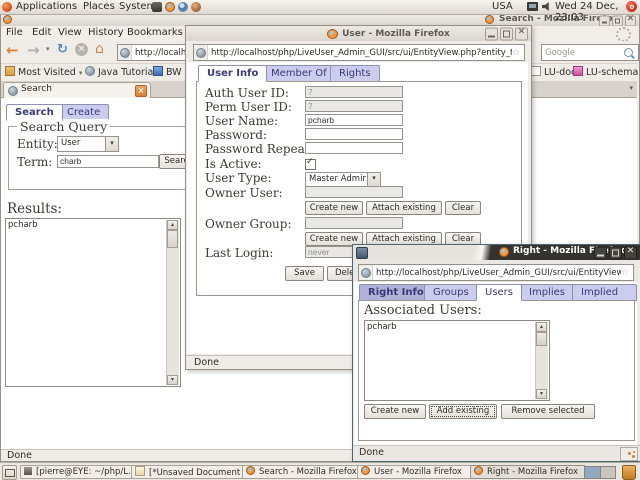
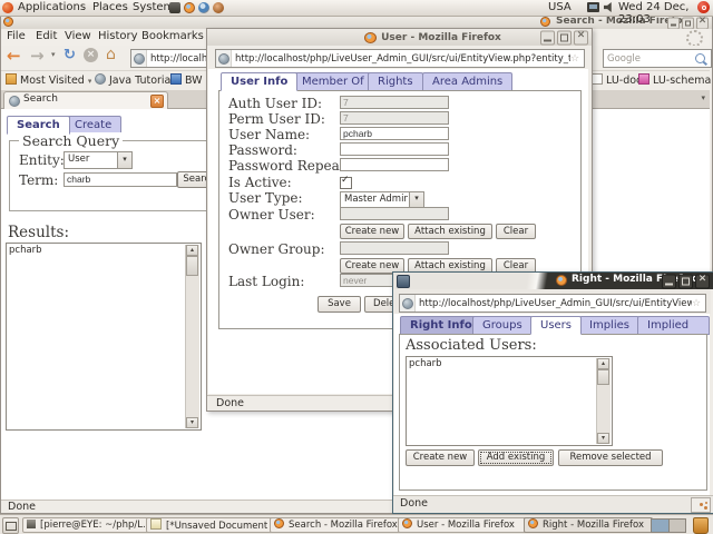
  Search - Mozilla Fir
  ×
  File
  Edit
  View
  History
  Bookmarks
  ←
  →
  ▾
  ↻
  ×
  ⌂
  http://localh
  Google
  Most Visited ▾
  Java Tutoria
  LU-do
  LU-schema
  Search
  ×
  ▾
  Search
  Create
  Search Query
  Entity:
  User
  ▾
  Term:
  charb
  Results:
  pcharb
  Done
  User - Mozilla Firefox
  ×
  http://localhost/php/LiveUser_Admin_GUI/src/ui/EntityView.php?entity_t
  ☆
  User Info
  Member Of
  Rights
+ Area Admins
  Auth User ID:
  7
  Perm User ID:
  7
  User Name:
  pcharb
  Password:
  Password Repea
  Is Active:
  ✓
  User Type:
  Master Admin
  ▾
  Owner User:
  Create new
  Attach existing
  Clear
  Owner Group:
  Create new
  Attach existing
  Clear
  Last Login:
  never
  Save
  Done
  Right - Mozilla F
  ×
  http://localhost/php/LiveUser_Admin_GUI/src/ui/EntityView
  ☆
  Right Info
  Groups
  Users
  Implies
  Implied
  Associated Users:
  pcharb
  Create new
  Add existing
  Remove selected
  Done
  Applications
  Places
  Syste
  USA
  Wed 24 Dec, 23:03
  [pierre@EYE: ~/php/L.
  [*Unsaved Document
  Search - Mozilla Firefox
  User - Mozilla Firefox
  Right - Mozilla Firefox
